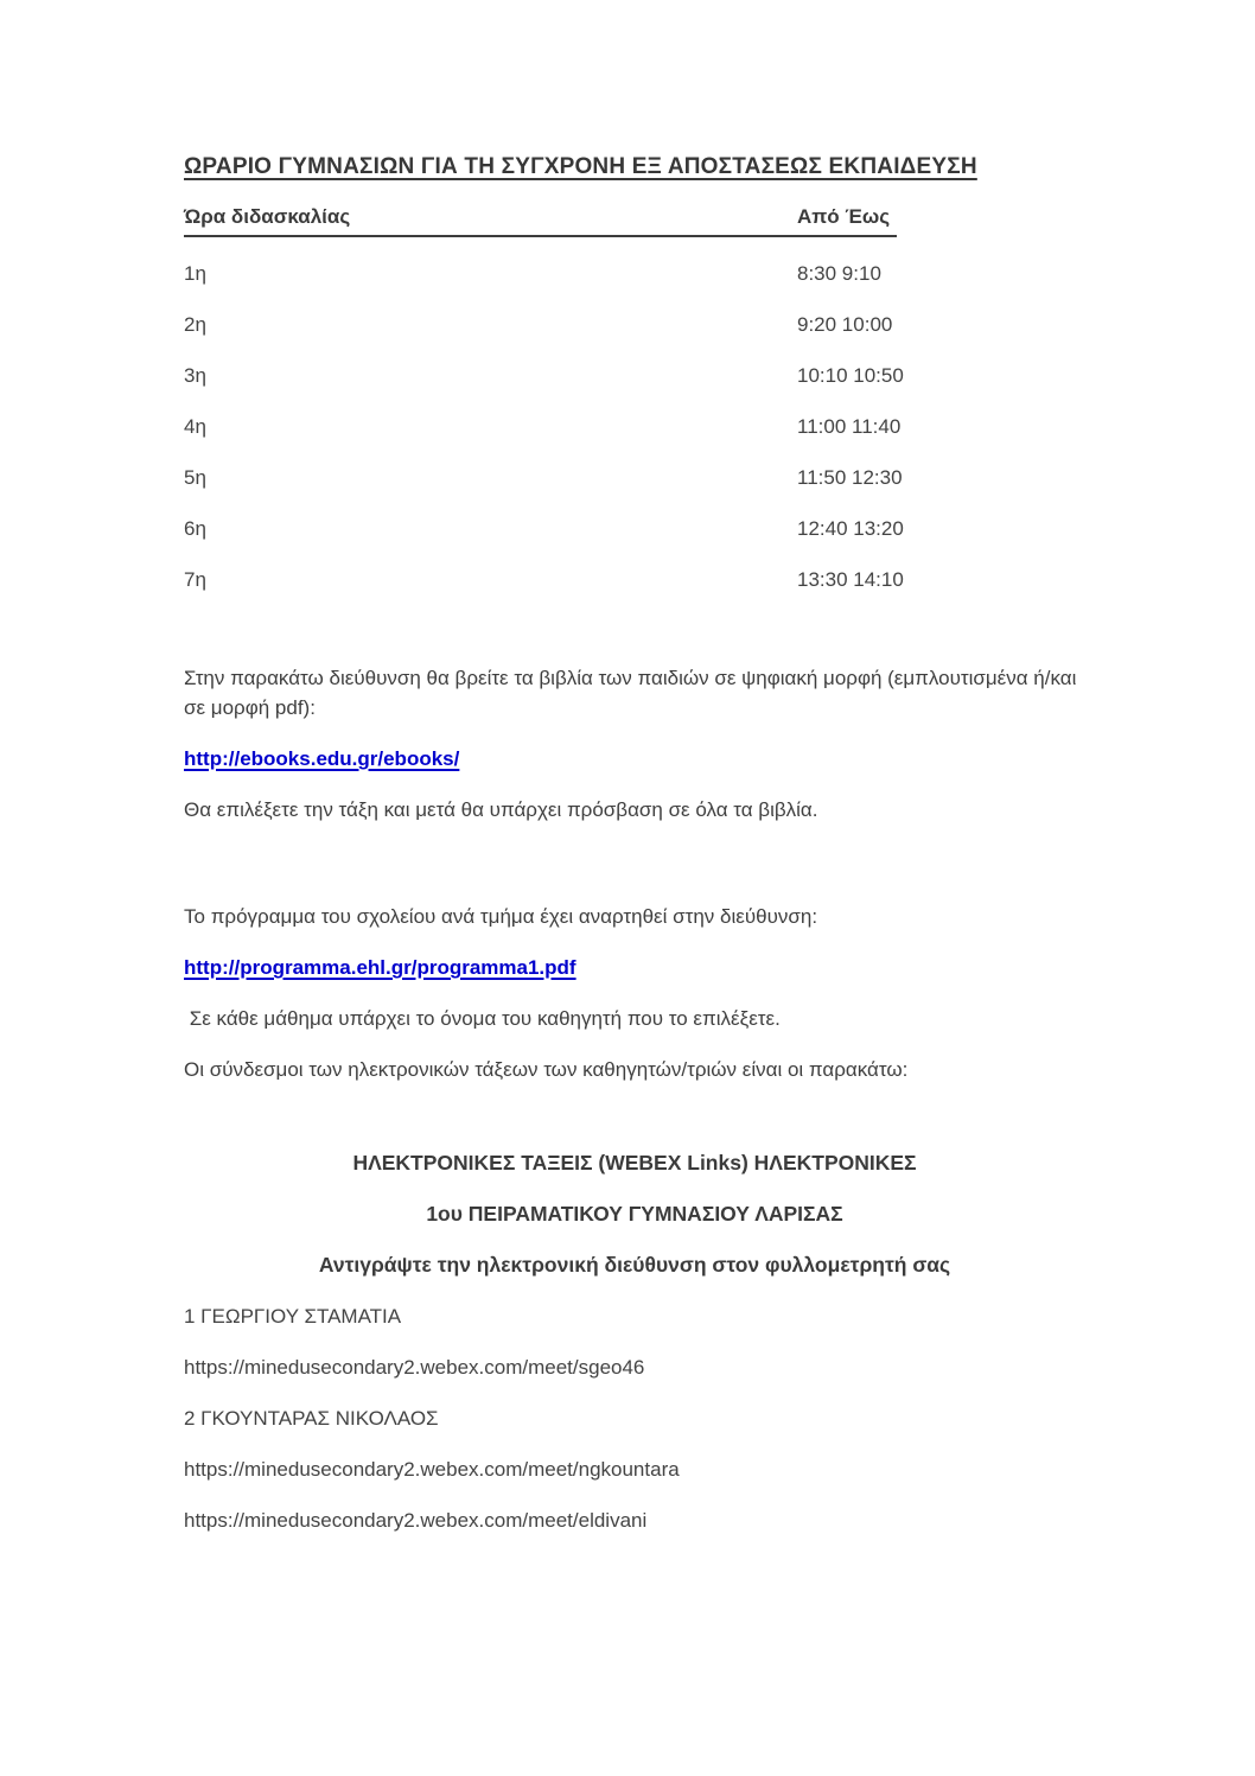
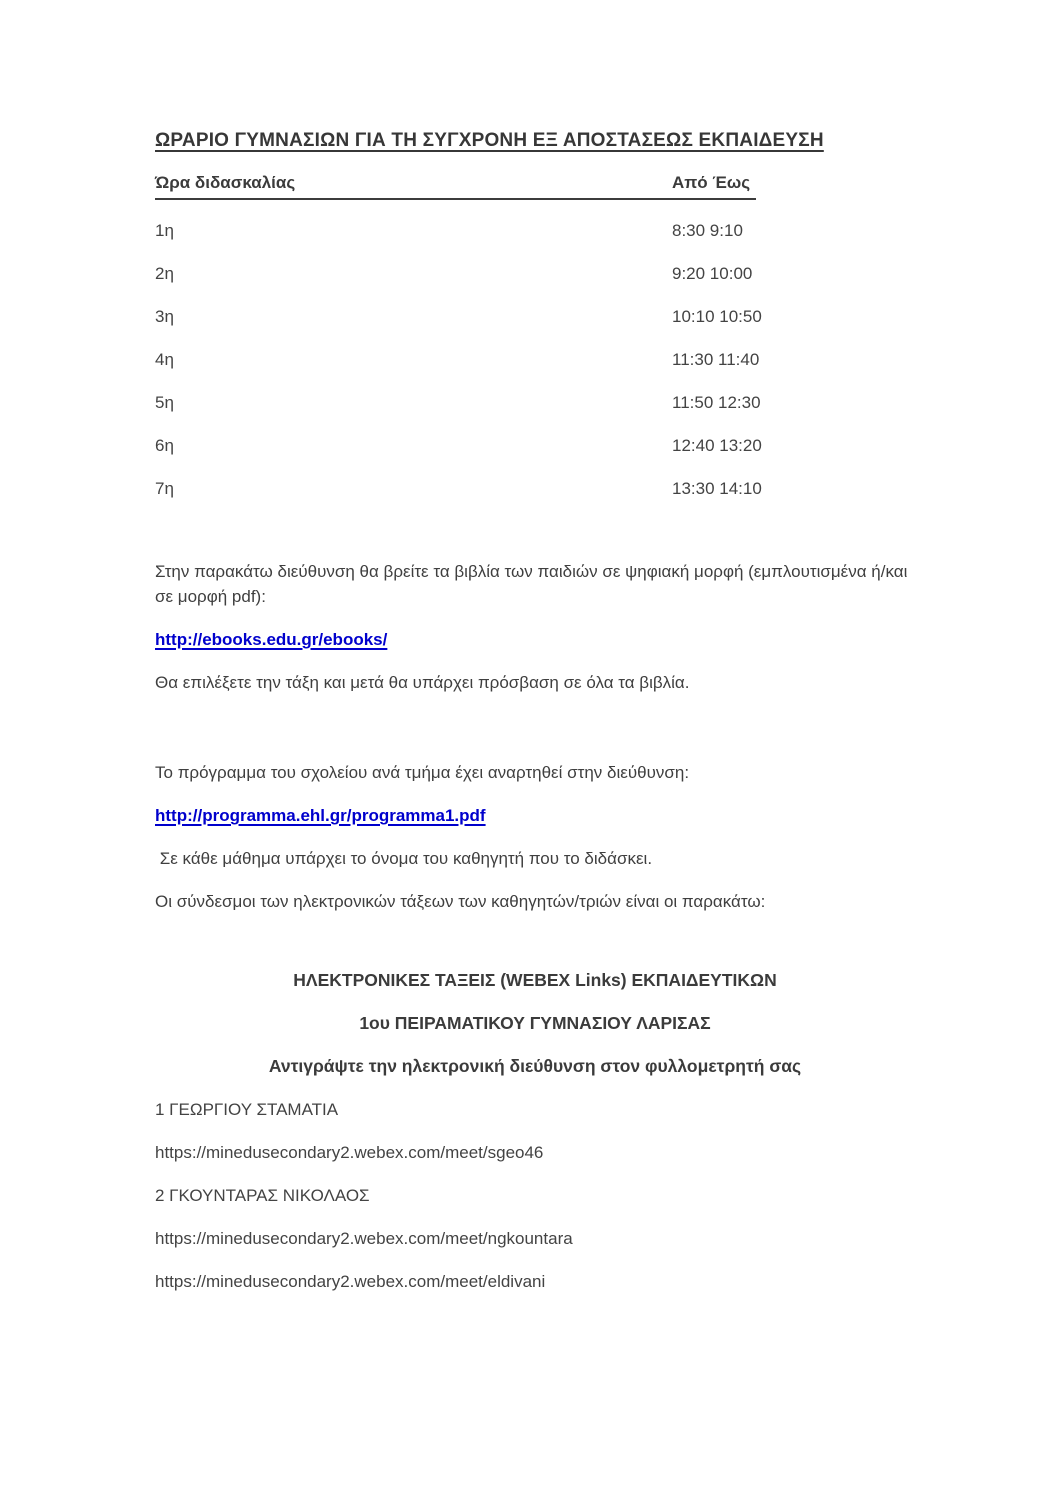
  ΩΡΑΡΙΟ ΓΥΜΝΑΣΙΩΝ ΓΙΑ ΤΗ ΣΥΓΧΡΟΝΗ ΕΞ ΑΠΟΣΤΑΣΕΩΣ ΕΚΠΑΙΔΕΥΣΗ
  Ώρα διδασκαλίας
  Από Έως
  1η
  8:30 9:10
  2η
  9:20 10:00
  3η
  10:10 10:50
  4η
- 11:00 11:40
+ 11:30 11:40
  5η
  11:50 12:30
  6η
  12:40 13:20
  7η
  13:30 14:10
  Στην παρακάτω διεύθυνση θα βρείτε τα βιβλία των παιδιών σε ψηφιακή μορφή (εμπλουτισμένα ή/και σε μορφή pdf):
  http://ebooks.edu.gr/ebooks/
  Θα επιλέξετε την τάξη και μετά θα υπάρχει πρόσβαση σε όλα τα βιβλία.
  Το πρόγραμμα του σχολείου ανά τμήμα έχει αναρτηθεί στην διεύθυνση:
  http://programma.ehl.gr/programma1.pdf
- Σε κάθε μάθημα υπάρχει το όνομα του καθηγητή που το επιλέξετε.
+ Σε κάθε μάθημα υπάρχει το όνομα του καθηγητή που το διδάσκει.
  Οι σύνδεσμοι των ηλεκτρονικών τάξεων των καθηγητών/τριών είναι οι παρακάτω:
- ΗΛΕΚΤΡΟΝΙΚΕΣ ΤΑΞΕΙΣ (WEBEX Links) ΗΛΕΚΤΡΟΝΙΚΕΣ
+ ΗΛΕΚΤΡΟΝΙΚΕΣ ΤΑΞΕΙΣ (WEBEX Links) ΕΚΠΑΙΔΕΥΤΙΚΩΝ
  1ου ΠΕΙΡΑΜΑΤΙΚΟΥ ΓΥΜΝΑΣΙΟΥ ΛΑΡΙΣΑΣ
  Αντιγράψτε την ηλεκτρονική διεύθυνση στον φυλλομετρητή σας
  1 ΓΕΩΡΓΙΟΥ ΣΤΑΜΑΤΙΑ
  https://minedusecondary2.webex.com/meet/sgeo46
  2 ΓΚΟΥΝΤΑΡΑΣ ΝΙΚΟΛΑΟΣ
  https://minedusecondary2.webex.com/meet/ngkountara
  https://minedusecondary2.webex.com/meet/eldivani
